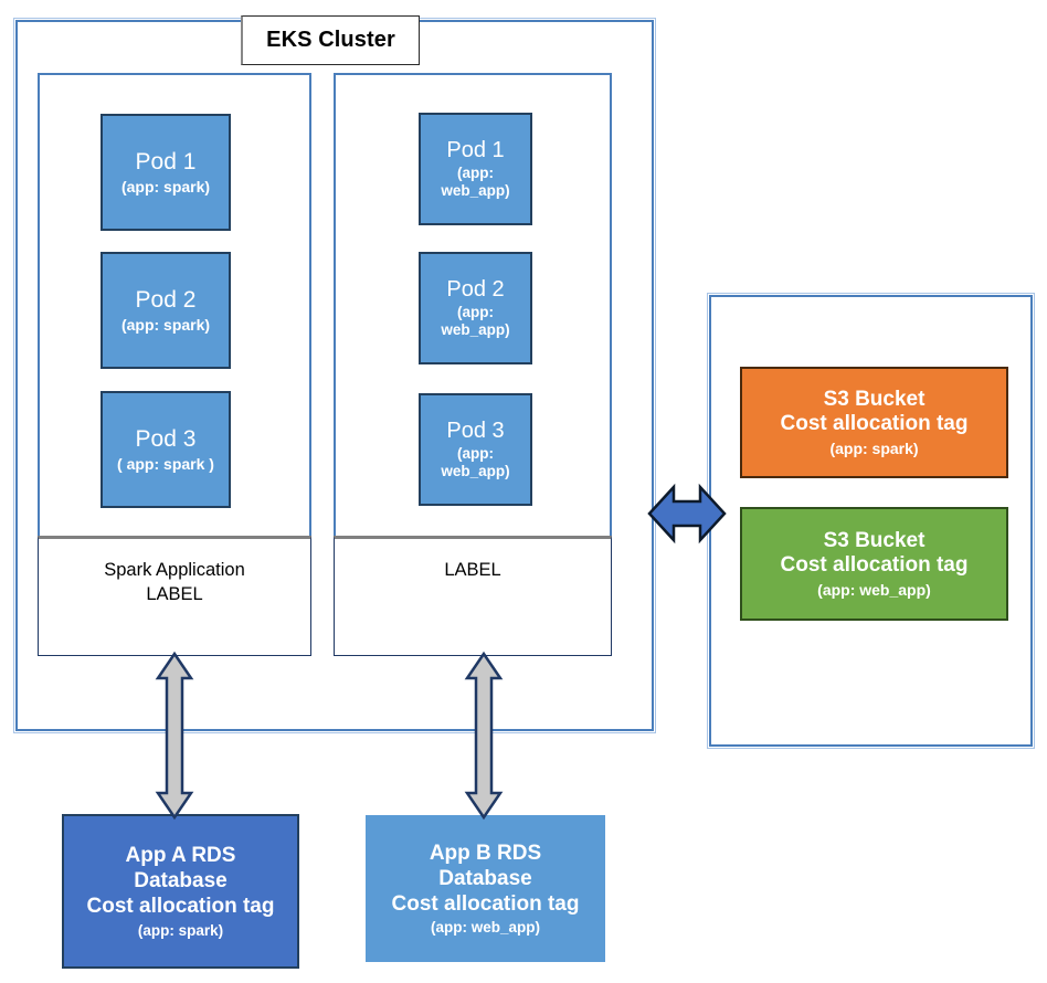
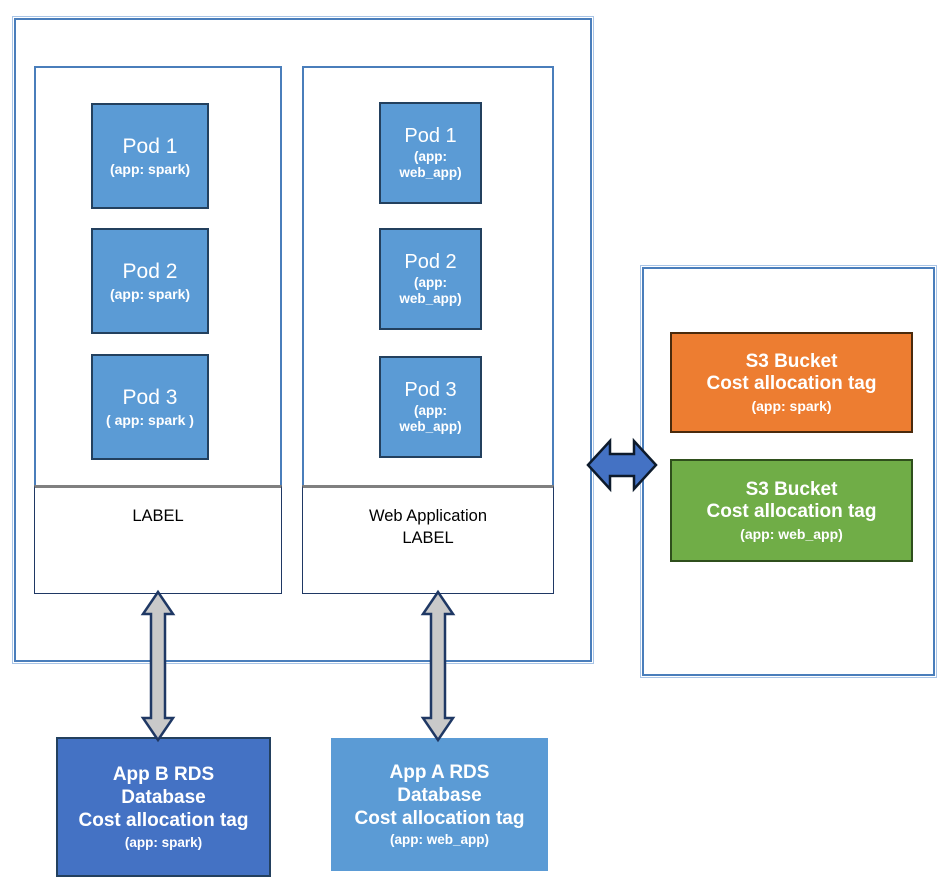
  Pod 1
  (app: spark)
  Pod 2
  (app: spark)
  Pod 3
  ( app: spark )
  Pod 1
  (app:
  web_app)
  Pod 2
  (app:
  web_app)
  Pod 3
  (app:
  web_app)
- Spark Application
  LABEL
+ Web Application
  LABEL
- EKS Cluster
  S3 Bucket
  Cost allocation tag
  (app: spark)
  S3 Bucket
  Cost allocation tag
  (app: web_app)
- App A RDS
+ App B RDS
  Database
  Cost allocation tag
  (app: spark)
- App B RDS
+ App A RDS
  Database
  Cost allocation tag
  (app: web_app)
